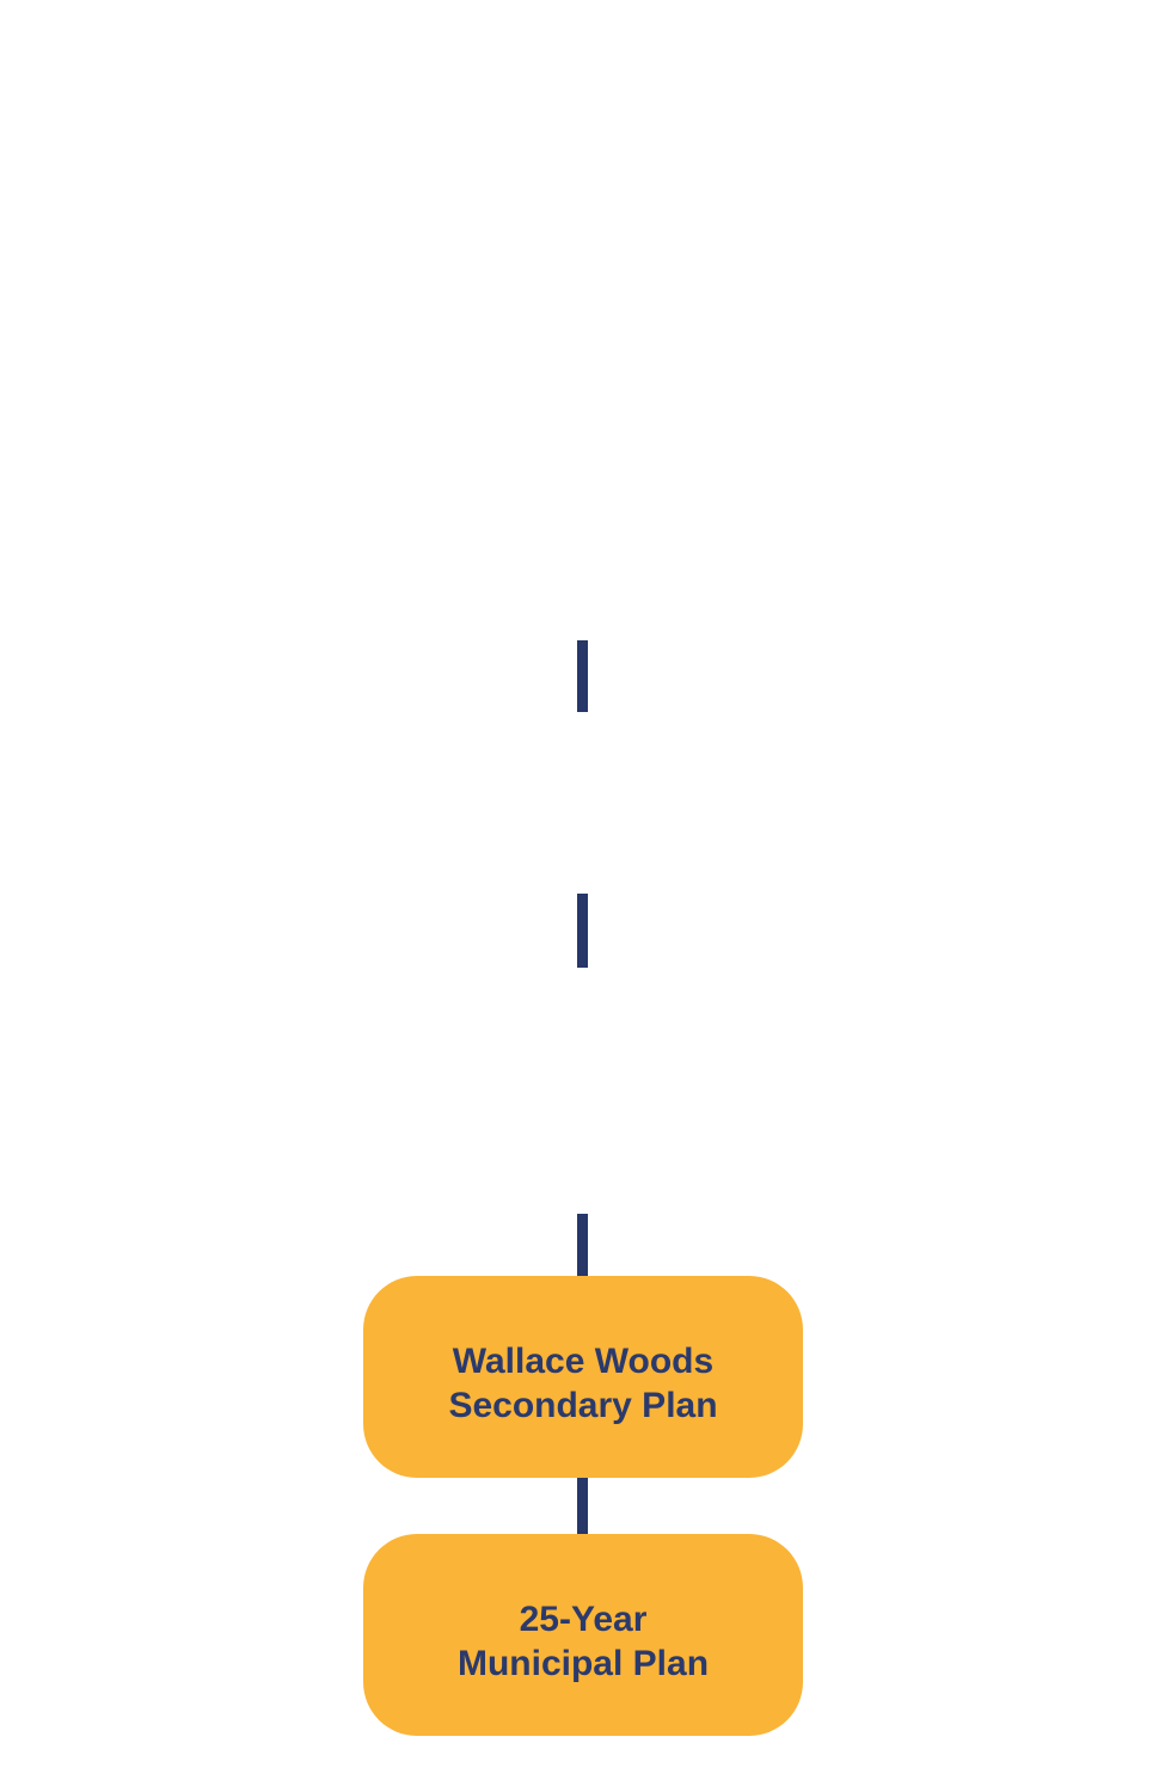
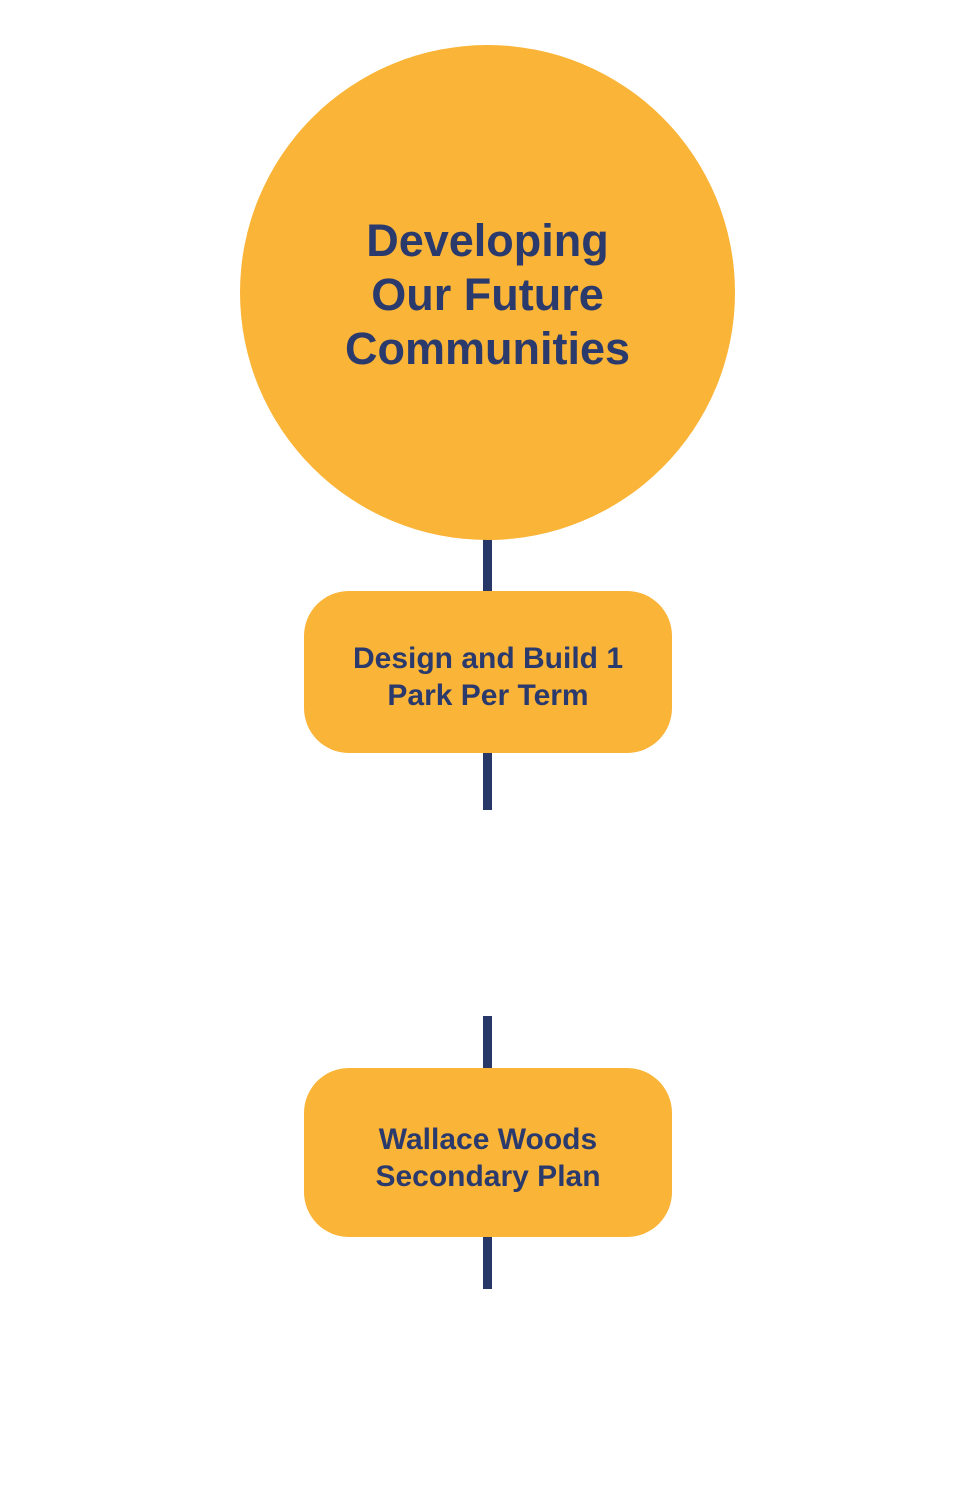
+ Developing
+ Our Future
+ Communities
+ Design and Build 1
+ Park Per Term
  Wallace Woods
  Secondary Plan
- 25-Year
- Municipal Plan
